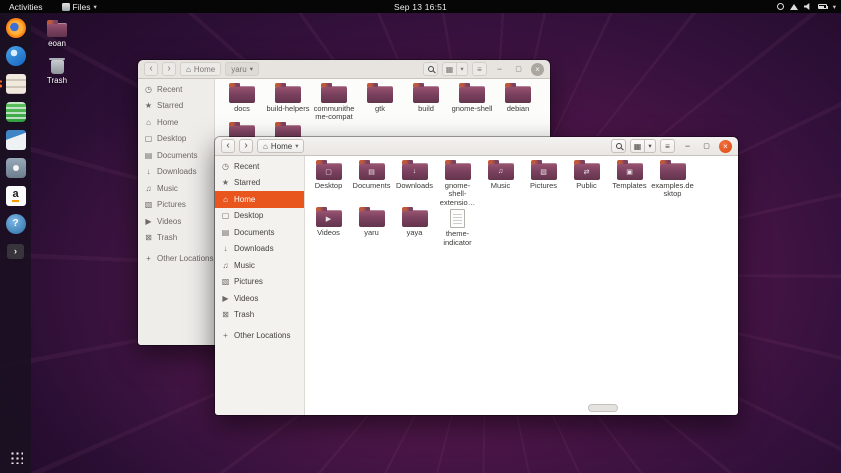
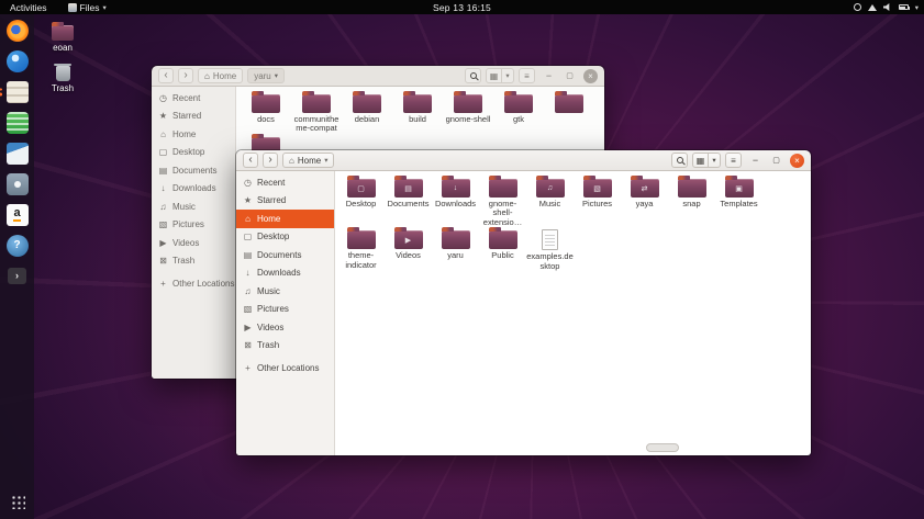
  Activities
  Files
- Sep 13 16:51
+ Sep 13 16:15
  a
  ?
  ›
  eoan
  Trash
  ‹
  ›
  ⌂
  Home
  yaru
  ▦
  ≡
  −
  ×
  ◷
  Recent
  ★
  Starred
  ⌂
  Home
  ▢
  Desktop
  ▤
  Documents
  ↓
  Downloads
  ♫
  Music
  ▧
  Pictures
  ▶
  Videos
  ⊠
  Trash
  +
  Other Locations
  docs
- build-helpers
  communitheme-compat
- gtk
+ debian
  build
  gnome-shell
- debian
+ gtk
  ‹
  ›
  ⌂
  Home
  ▦
  ≡
  −
  ×
  ◷
  Recent
  ★
  Starred
  ⌂
  Home
  ▢
  Desktop
  ▤
  Documents
  ↓
  Downloads
  ♫
  Music
  ▧
  Pictures
  ▶
  Videos
  ⊠
  Trash
  +
  Other Locations
  Desktop
  Documents
  Downloads
  gnome-shell-extensio…
  Music
  Pictures
- Public
+ yaya
+ snap
  Templates
- examples.desktop
+ theme-indicator
  Videos
  yaru
- yaya
+ Public
- theme-indicator
+ examples.desktop
